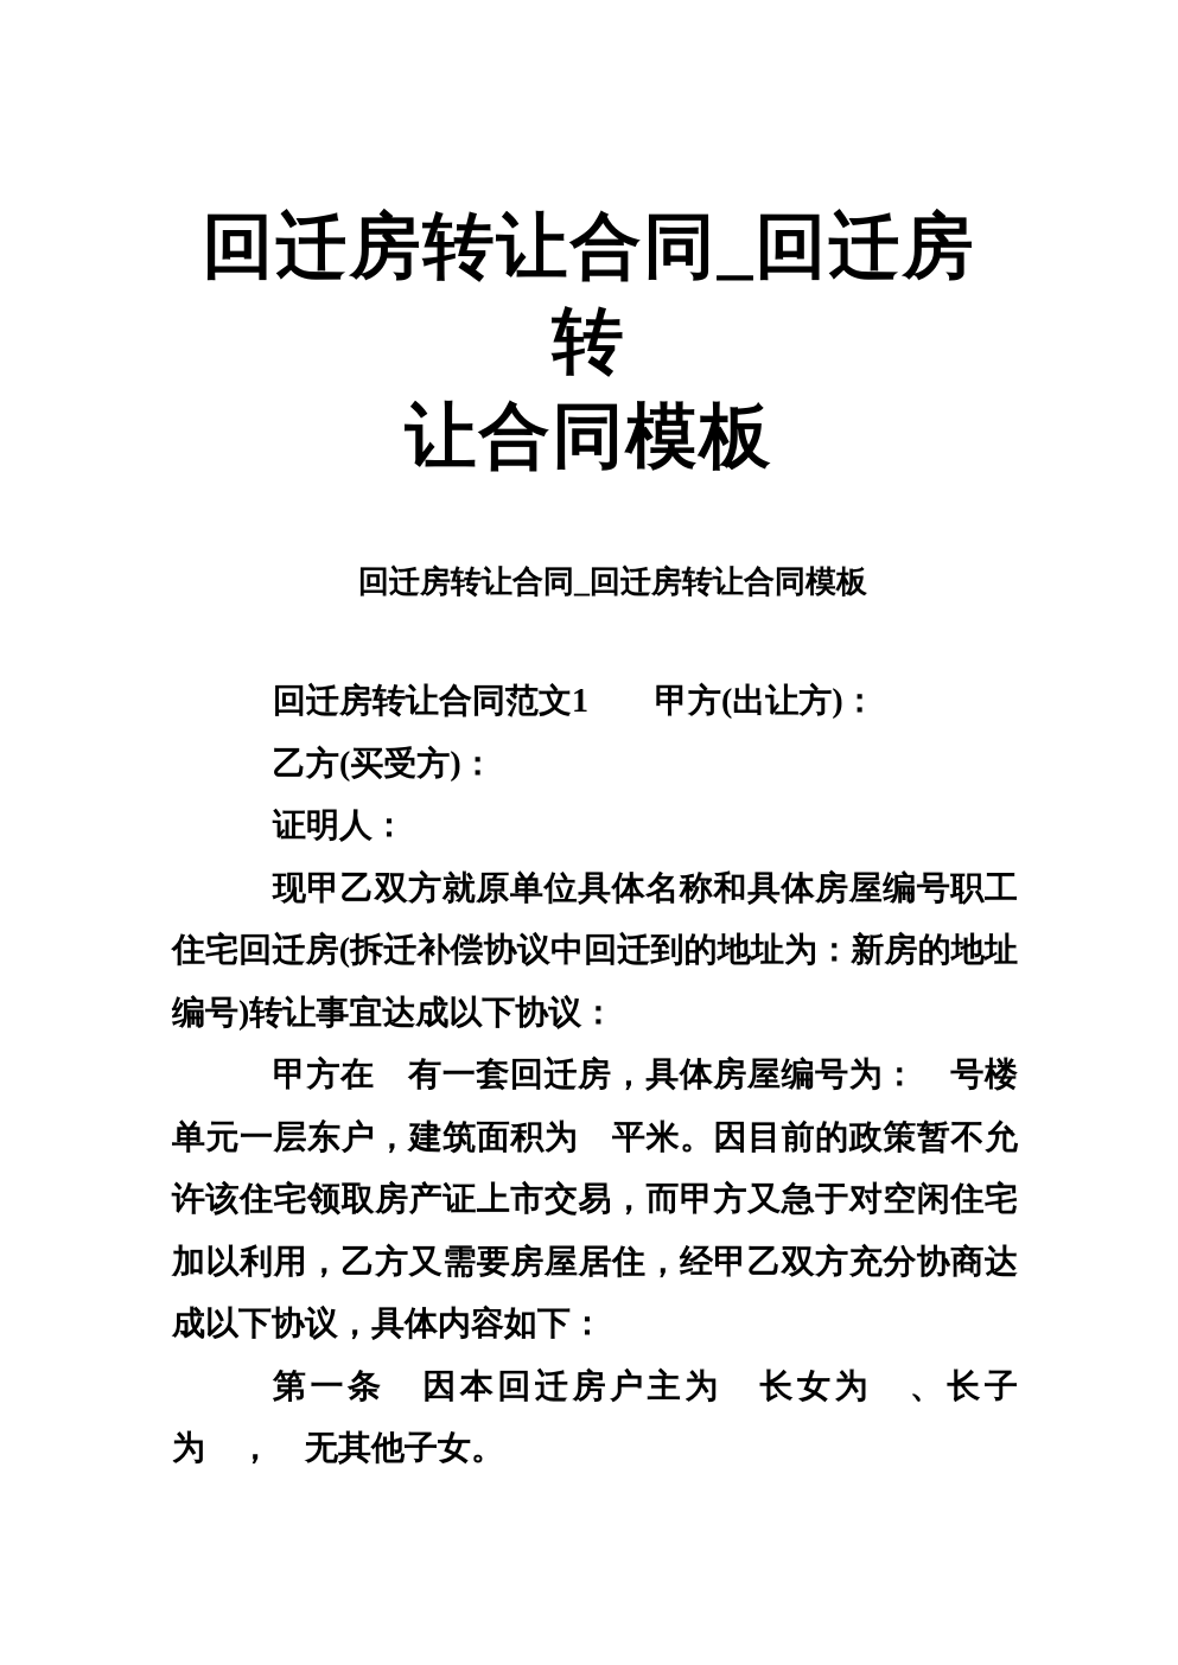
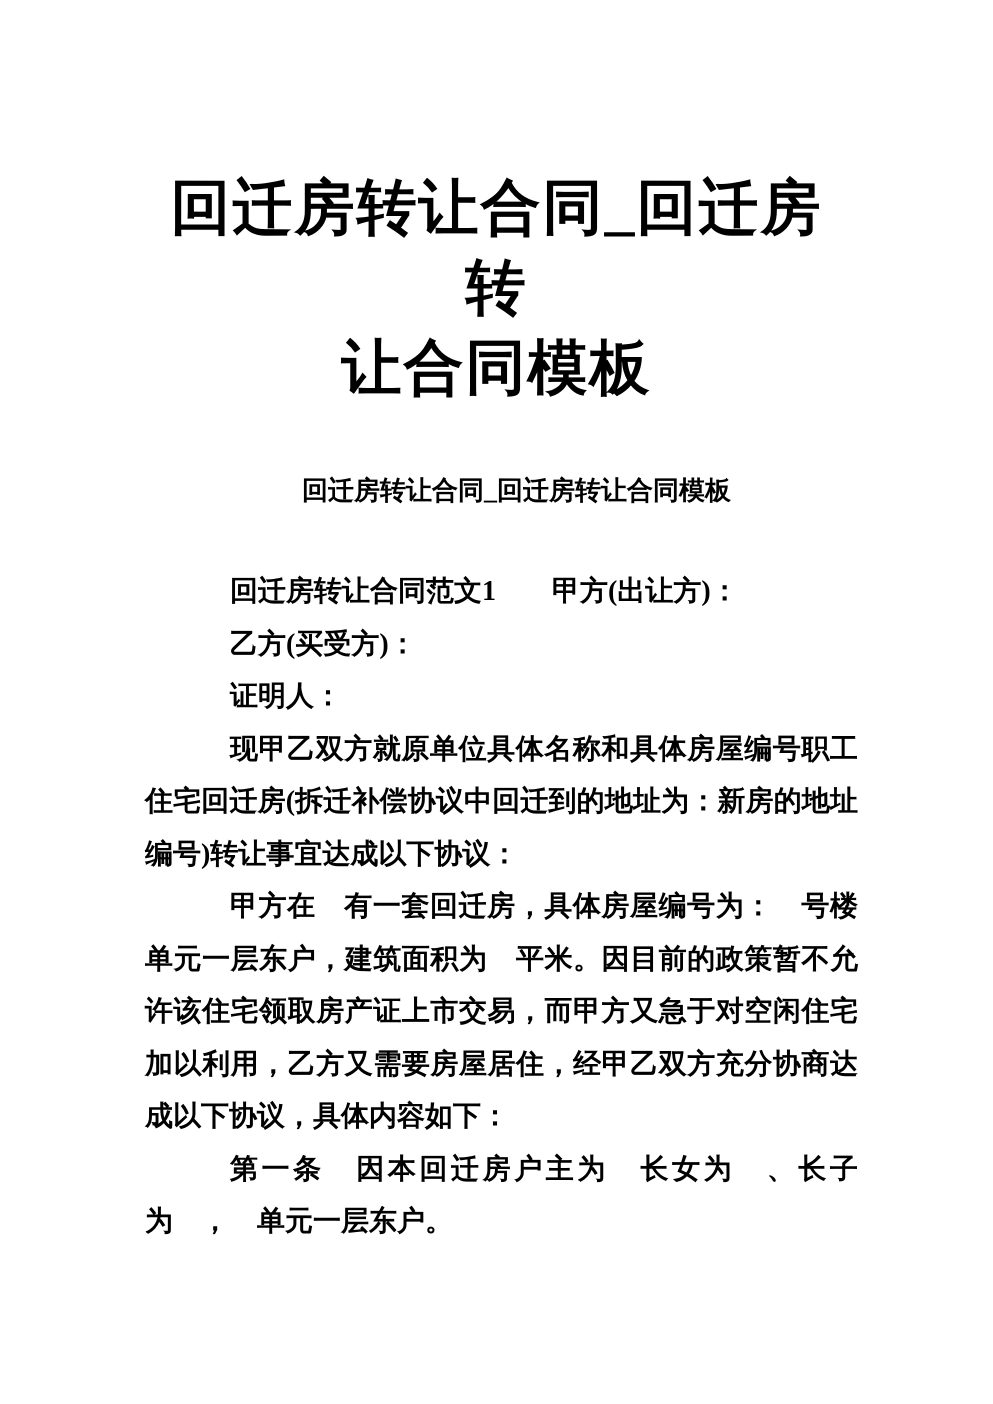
  回迁房转让合同_回迁房转
  让合同模板
  回迁房转让合同_回迁房转让合同模板
  回迁房转让合同范文1 甲方(出让方)：
  乙方(买受方)：
  证明人：
  现甲乙双方就原单位具体名称和具体房屋编号职工住宅回迁房(拆迁补偿协议中回迁到的地址为：新房的地址编号)转让事宜达成以下协议：
  甲方在 有一套回迁房，具体房屋编号为： 号楼 单元一层东户，建筑面积为 平米。因目前的政策暂不允许该住宅领取房产证上市交易，而甲方又急于对空闲住宅加以利用，乙方又需要房屋居住，经甲乙双方充分协商达成以下协议，具体内容如下：
- 第一条 因本回迁房户主为 长女为 、长子为 ， 无其他子女。
+ 第一条 因本回迁房户主为 长女为 、长子为 ， 单元一层东户。
